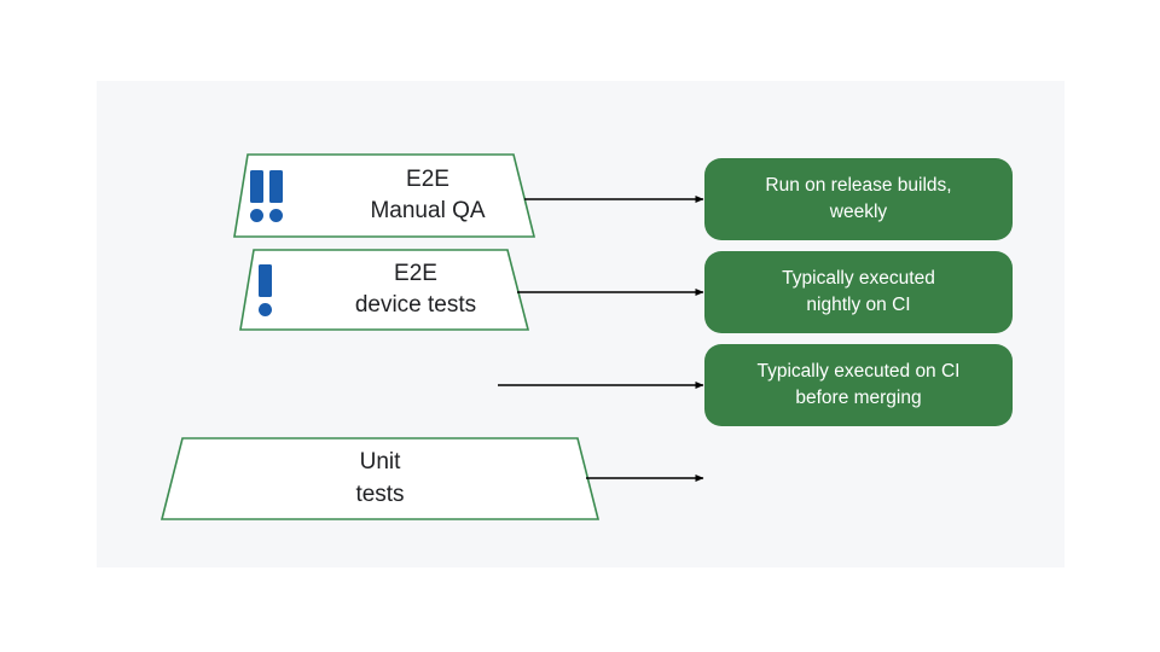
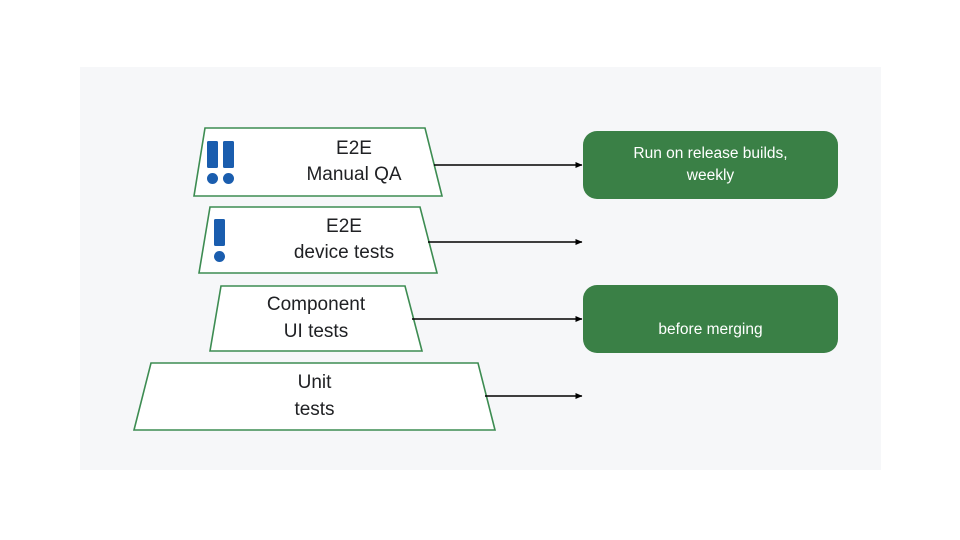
  E2E
  Manual QA
  E2E
  device tests
+ Component
+ UI tests
  Unit
  tests
  Run on release builds,
  weekly
- Typically executed
- nightly on CI
- Typically executed on CI
  before merging
